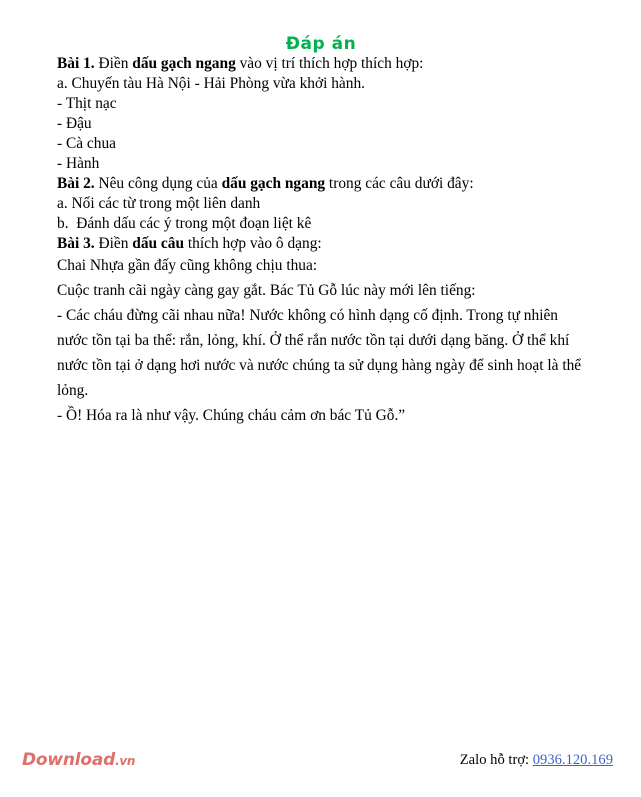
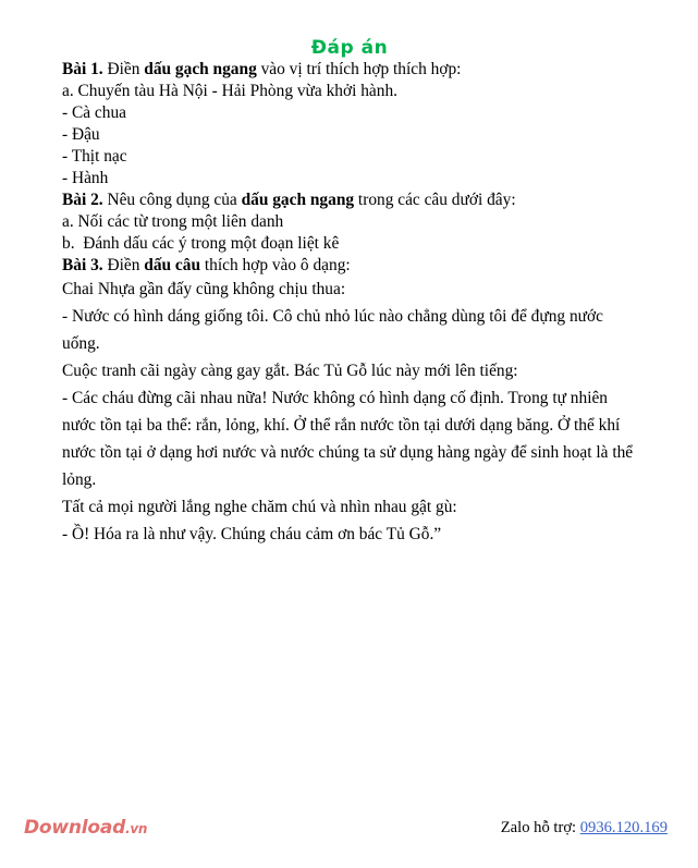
  Đáp án
  Bài 1. Điền dấu gạch ngang vào vị trí thích hợp thích hợp:
  a. Chuyến tàu Hà Nội - Hải Phòng vừa khởi hành.
- - Thịt nạc
+ - Cà chua
  - Đậu
- - Cà chua
+ - Thịt nạc
  - Hành
  Bài 2. Nêu công dụng của dấu gạch ngang trong các câu dưới đây:
  a. Nối các từ trong một liên danh
  b. Đánh dấu các ý trong một đoạn liệt kê
  Bài 3. Điền dấu câu thích hợp vào ô dạng:
  Chai Nhựa gần đấy cũng không chịu thua:
+ - Nước có hình dáng giống tôi. Cô chủ nhỏ lúc nào chẳng dùng tôi để đựng nước uống.
  Cuộc tranh cãi ngày càng gay gắt. Bác Tủ Gỗ lúc này mới lên tiếng:
  - Các cháu đừng cãi nhau nữa! Nước không có hình dạng cố định. Trong tự nhiên nước tồn tại ba thể: rắn, lỏng, khí. Ở thể rắn nước tồn tại dưới dạng băng. Ở thể khí nước tồn tại ở dạng hơi nước và nước chúng ta sử dụng hàng ngày để sinh hoạt là thể lỏng.
+ Tất cả mọi người lắng nghe chăm chú và nhìn nhau gật gù:
  - Ồ! Hóa ra là như vậy. Chúng cháu cảm ơn bác Tủ Gỗ.”
  Download.vn
  Zalo hỗ trợ: 0936.120.169
